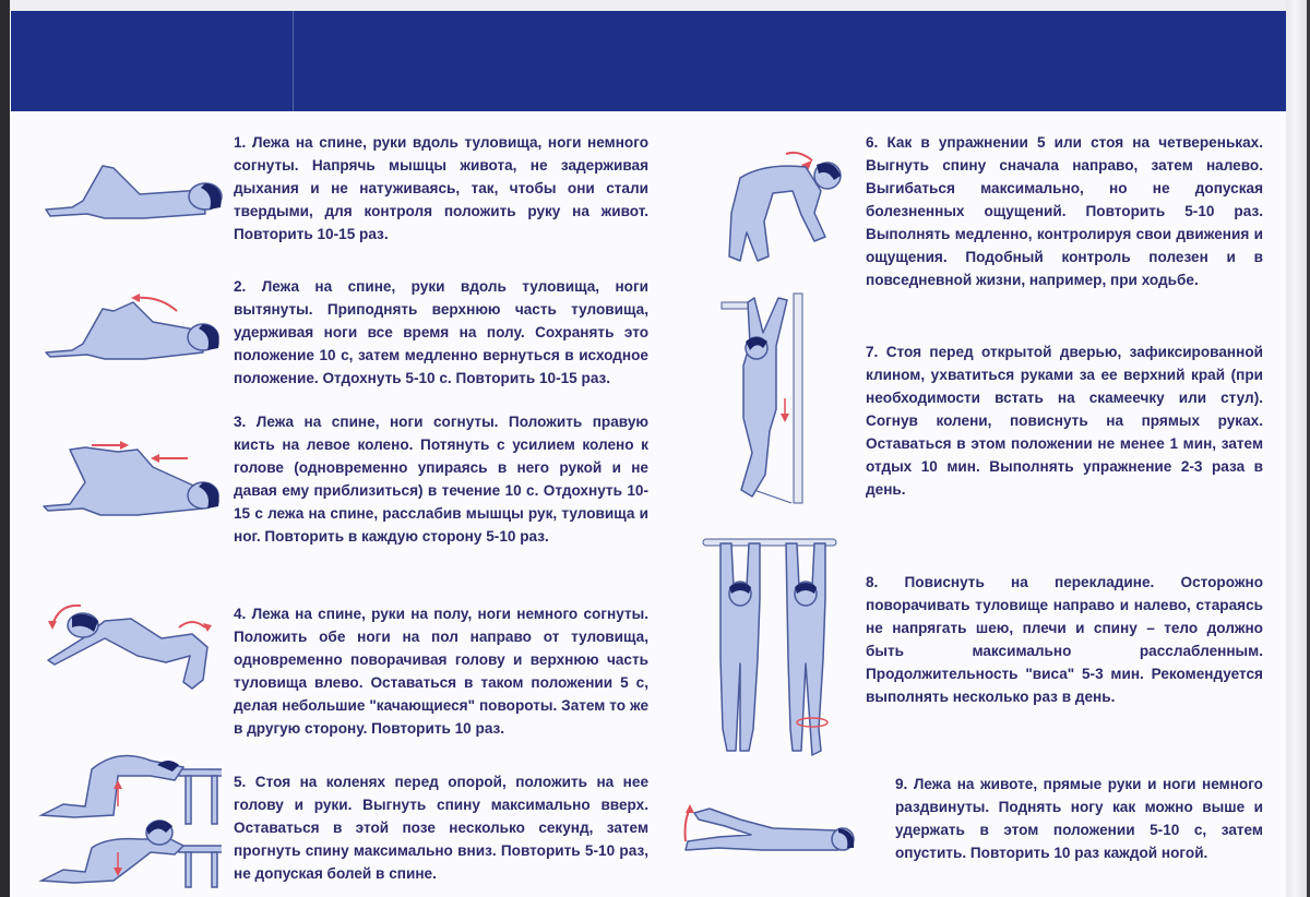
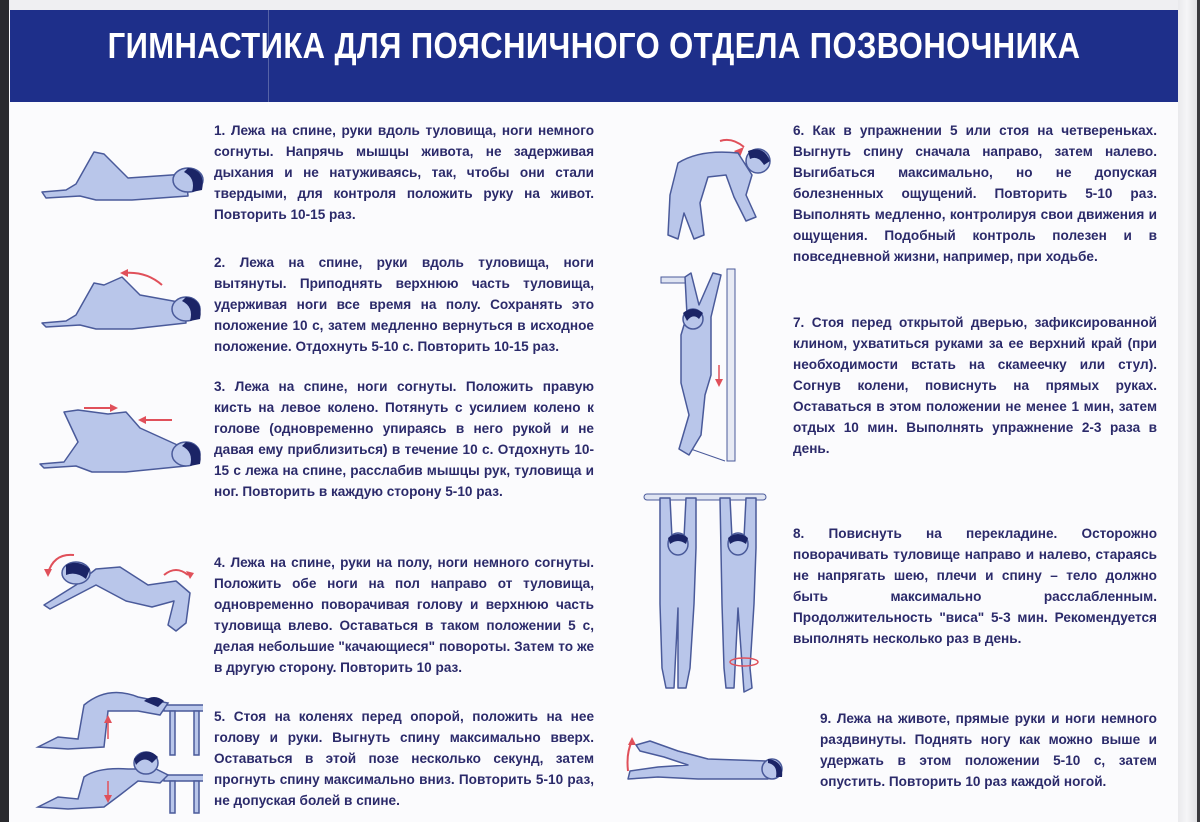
+ ГИМНАСТИКА ДЛЯ ПОЯСНИЧНОГО ОТДЕЛА ПОЗВОНОЧНИКА
  1. Лежа на спине, руки вдоль туловища, ноги немного согнуты. Напрячь мышцы живота, не задерживая дыхания и не натуживаясь, так, чтобы они стали твердыми, для контроля положить руку на живот. Повторить 10-15 раз.
  2. Лежа на спине, руки вдоль туловища, ноги вытянуты. Приподнять верхнюю часть туловища, удерживая ноги все время на полу. Сохранять это положение 10 с, затем медленно вернуться в исходное положение. Отдохнуть 5-10 с. Повторить 10-15 раз.
  3. Лежа на спине, ноги согнуты. Положить правую кисть на левое колено. Потянуть с усилием колено к голове (одновременно упираясь в него рукой и не давая ему приблизиться) в течение 10 с. Отдохнуть 10-15 с лежа на спине, расслабив мышцы рук, туловища и ног. Повторить в каждую сторону 5-10 раз.
  4. Лежа на спине, руки на полу, ноги немного согнуты. Положить обе ноги на пол направо от туловища, одновременно поворачивая голову и верхнюю часть туловища влево. Оставаться в таком положении 5 с, делая небольшие "качающиеся" повороты. Затем то же в другую сторону. Повторить 10 раз.
  5. Стоя на коленях перед опорой, положить на нее голову и руки. Выгнуть спину максимально вверх. Оставаться в этой позе несколько секунд, затем прогнуть спину максимально вниз. Повторить 5-10 раз, не допуская болей в спине.
  6. Как в упражнении 5 или стоя на четвереньках. Выгнуть спину сначала направо, затем налево. Выгибаться максимально, но не допуская болезненных ощущений. Повторить 5-10 раз. Выполнять медленно, контролируя свои движения и ощущения. Подобный контроль полезен и в повседневной жизни, например, при ходьбе.
  7. Стоя перед открытой дверью, зафиксированной клином, ухватиться руками за ее верхний край (при необходимости встать на скамеечку или стул). Согнув колени, повиснуть на прямых руках. Оставаться в этом положении не менее 1 мин, затем отдых 10 мин. Выполнять упражнение 2-3 раза в день.
  8. Повиснуть на перекладине. Осторожно поворачивать туловище направо и налево, стараясь не напрягать шею, плечи и спину – тело должно быть максимально расслабленным. Продолжительность "виса" 5-3 мин. Рекомендуется выполнять несколько раз в день.
  9. Лежа на животе, прямые руки и ноги немного раздвинуты. Поднять ногу как можно выше и удержать в этом положении 5-10 с, затем опустить. Повторить 10 раз каждой ногой.
